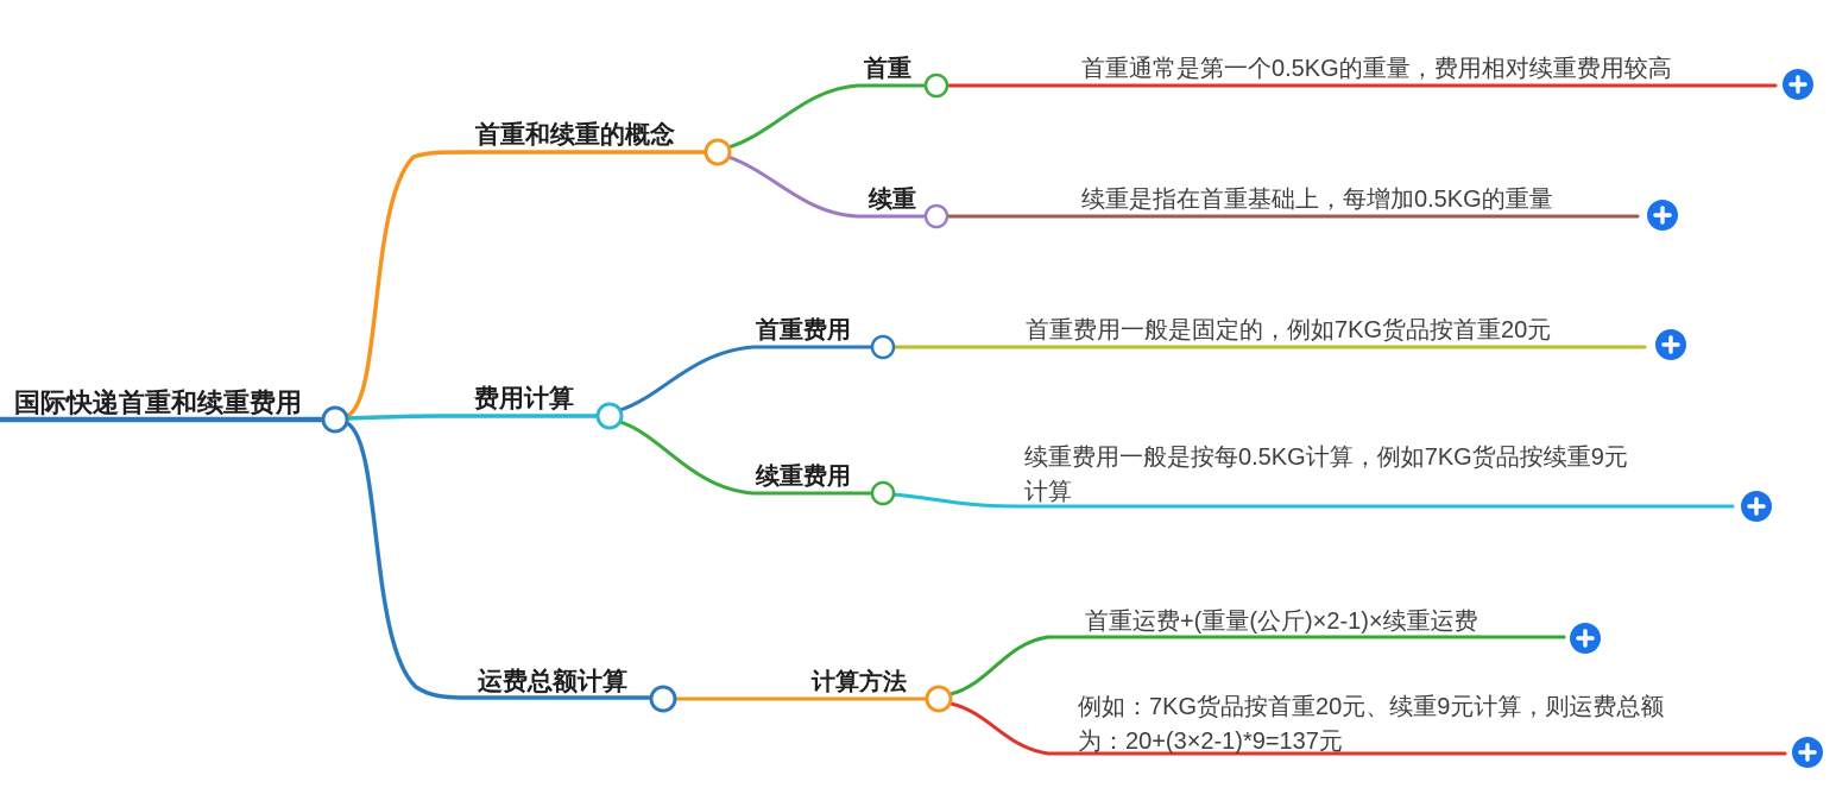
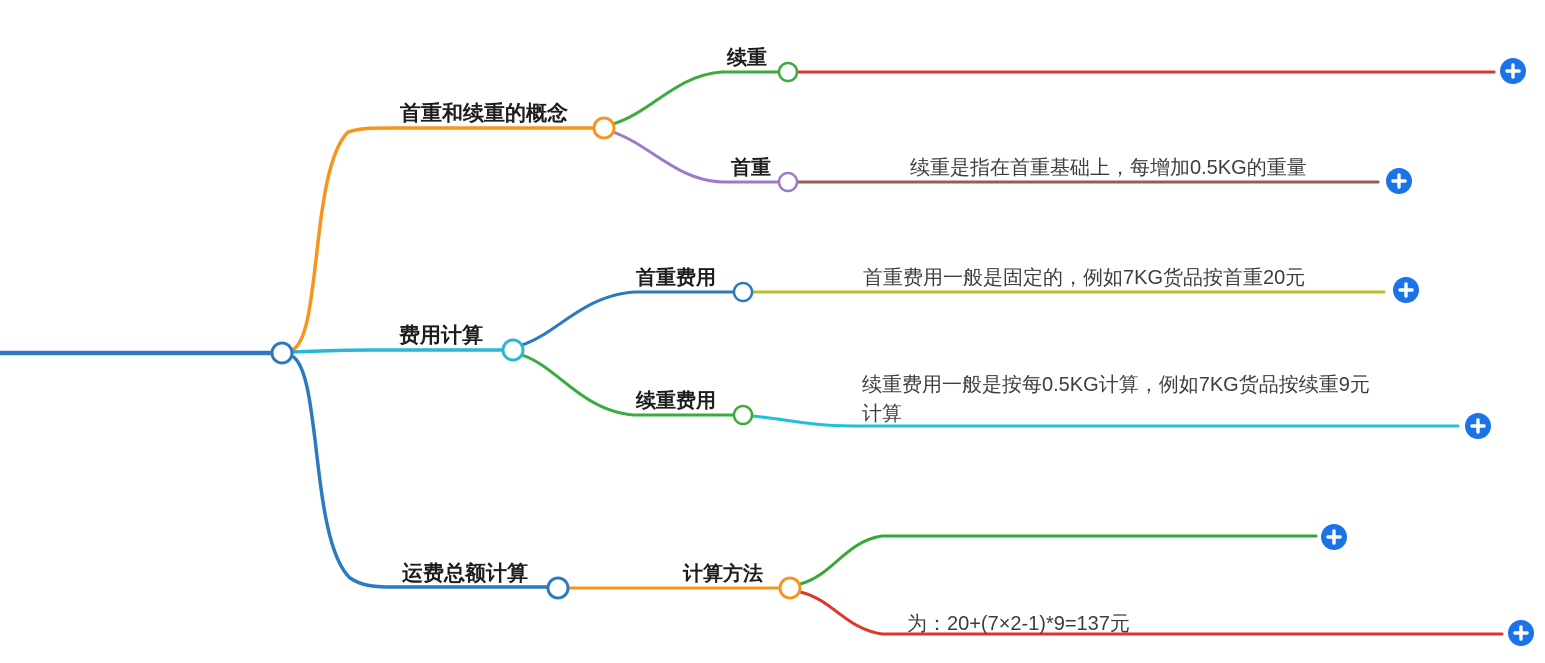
- 国际快递首重和续重费用
  首重和续重的概念
- 首重
+ 续重
- 首重通常是第一个0.5KG的重量，费用相对续重费用较高
- 续重
+ 首重
  续重是指在首重基础上，每增加0.5KG的重量
  费用计算
  首重费用
  首重费用一般是固定的，例如7KG货品按首重20元
  续重费用
  续重费用一般是按每0.5KG计算，例如7KG货品按续重9元
  计算
  运费总额计算
  计算方法
- 首重运费+(重量(公斤)×2-1)×续重运费
- 例如：7KG货品按首重20元、续重9元计算，则运费总额
- 为：20+(3×2-1)*9=137元
+ 为：20+(7×2-1)*9=137元
